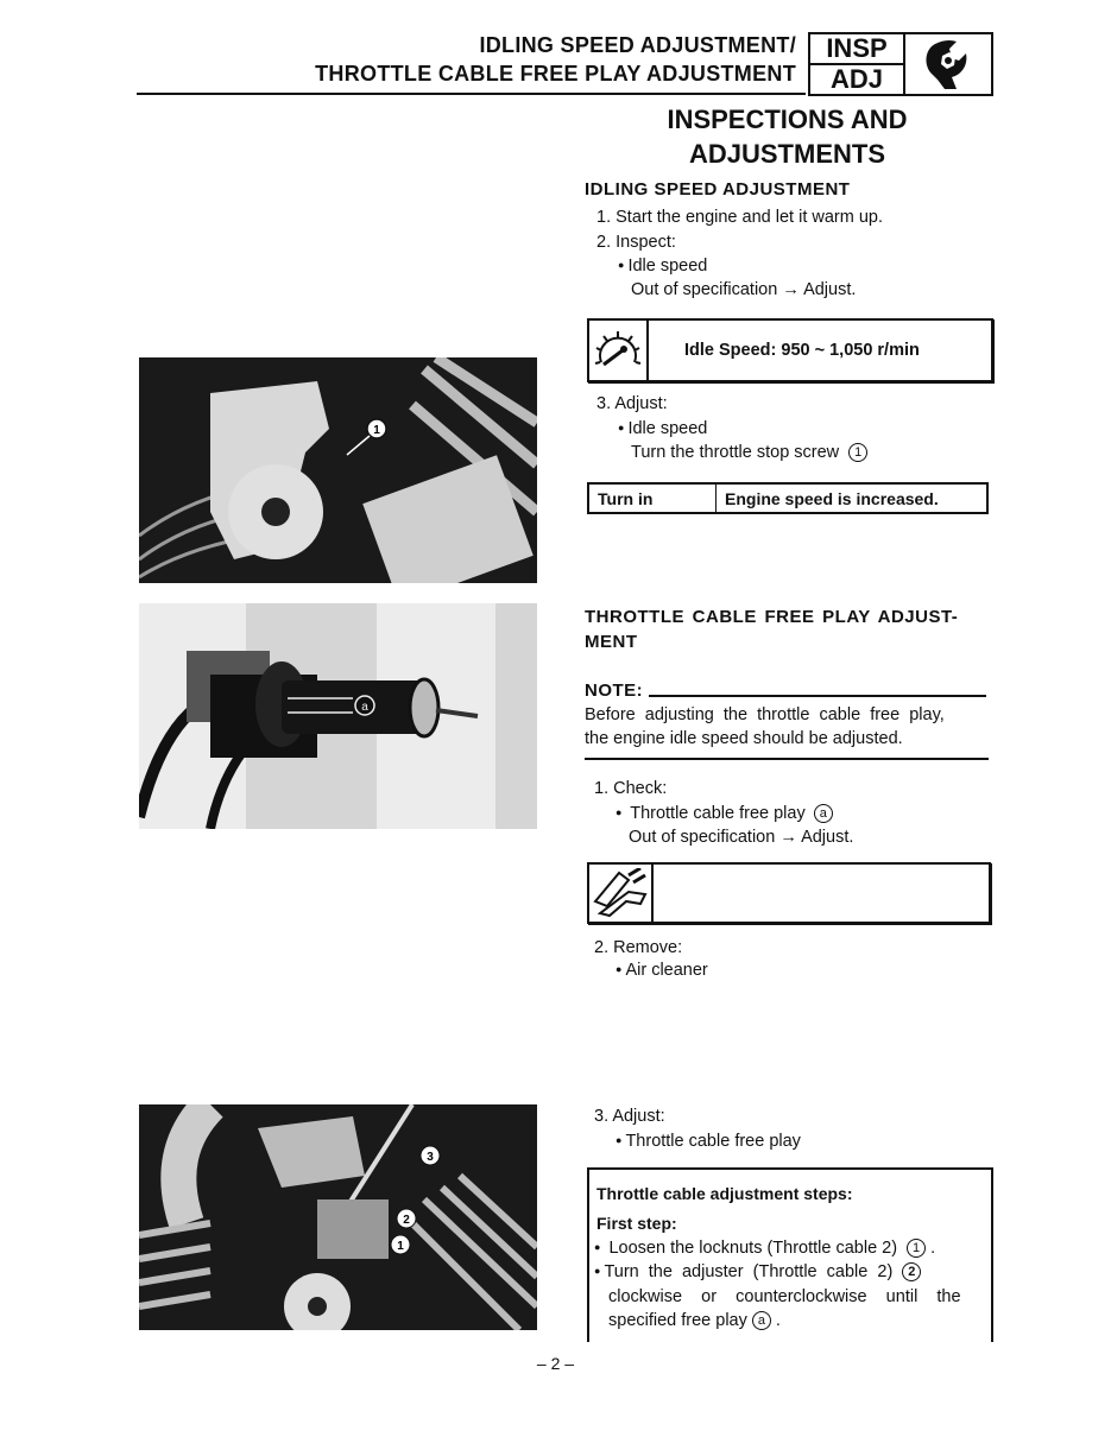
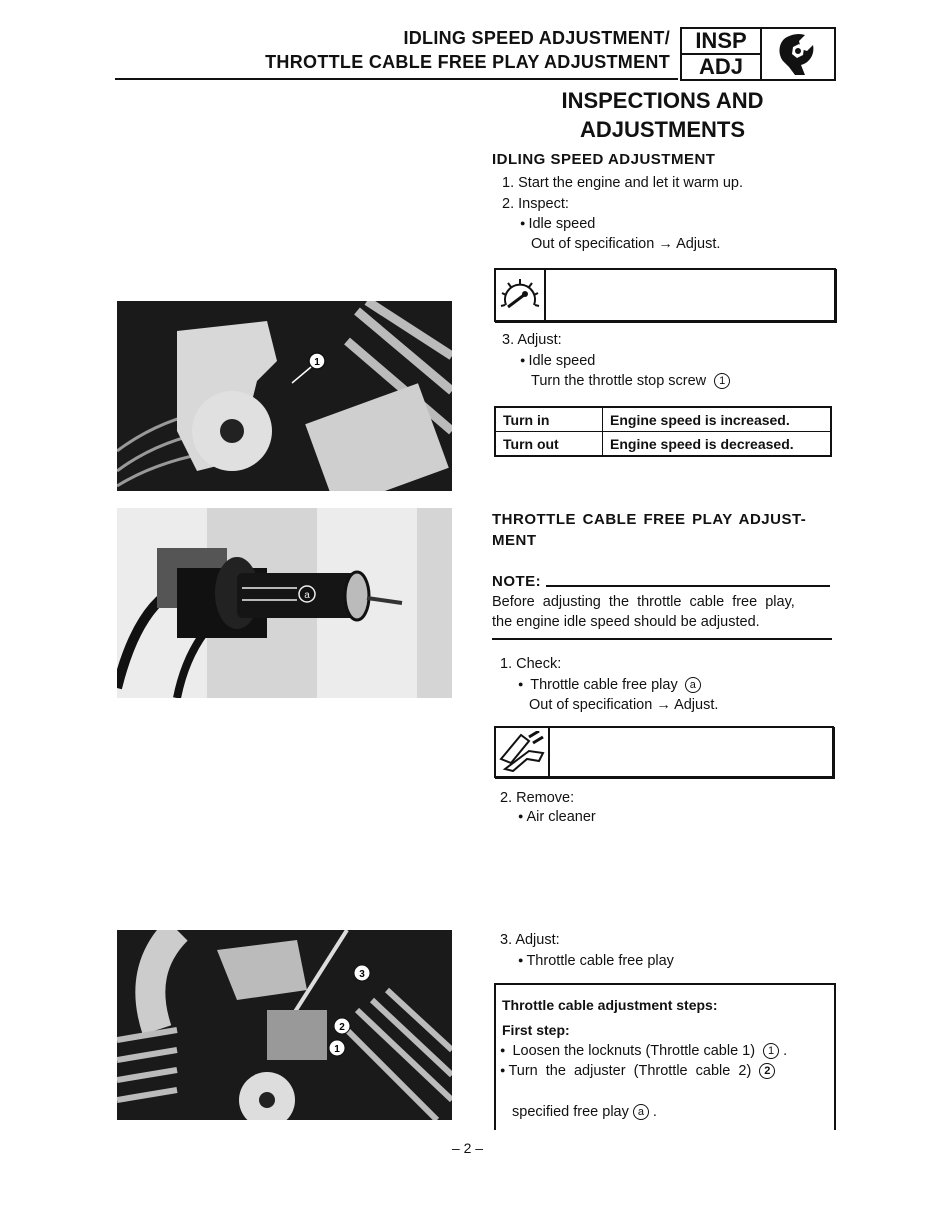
  IDLING SPEED ADJUSTMENT/
  THROTTLE CABLE FREE PLAY ADJUSTMENT
  INSP
  ADJ
  1
  a
  3
  2
  1
  INSPECTIONS AND
  ADJUSTMENTS
  IDLING SPEED ADJUSTMENT
  1. Start the engine and let it warm up.
  2. Inspect:
  Idle speed
  Out of specification → Adjust.
- Idle Speed: 950 ~ 1,050 r/min
  3. Adjust:
  Idle speed
  Turn the throttle stop screw 1
  Turn in	Engine speed is increased.
+ Turn out	Engine speed is decreased.
  THROTTLE CABLE FREE PLAY ADJUST-
  MENT
  NOTE:
  Before adjusting the throttle cable free play,
  the engine idle speed should be adjusted.
  1. Check:
  Throttle cable free play a
  Out of specification → Adjust.
  2. Remove:
  Air cleaner
  3. Adjust:
  Throttle cable free play
  Throttle cable adjustment steps:
  First step:
- Loosen the locknuts (Throttle cable 2) 1 .
+ Loosen the locknuts (Throttle cable 1) 1 .
  Turn the adjuster (Throttle cable 2) 2
- clockwise or counterclockwise until the
  specified free play a .
  – 2 –
